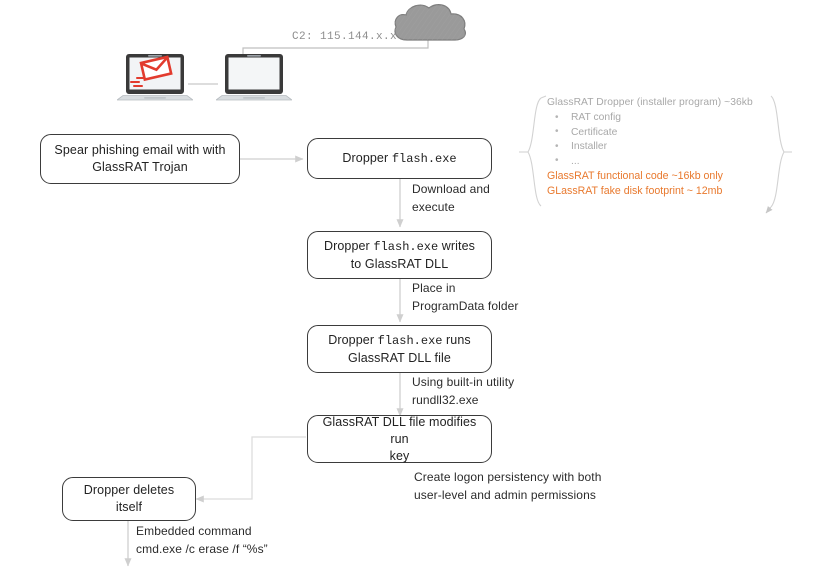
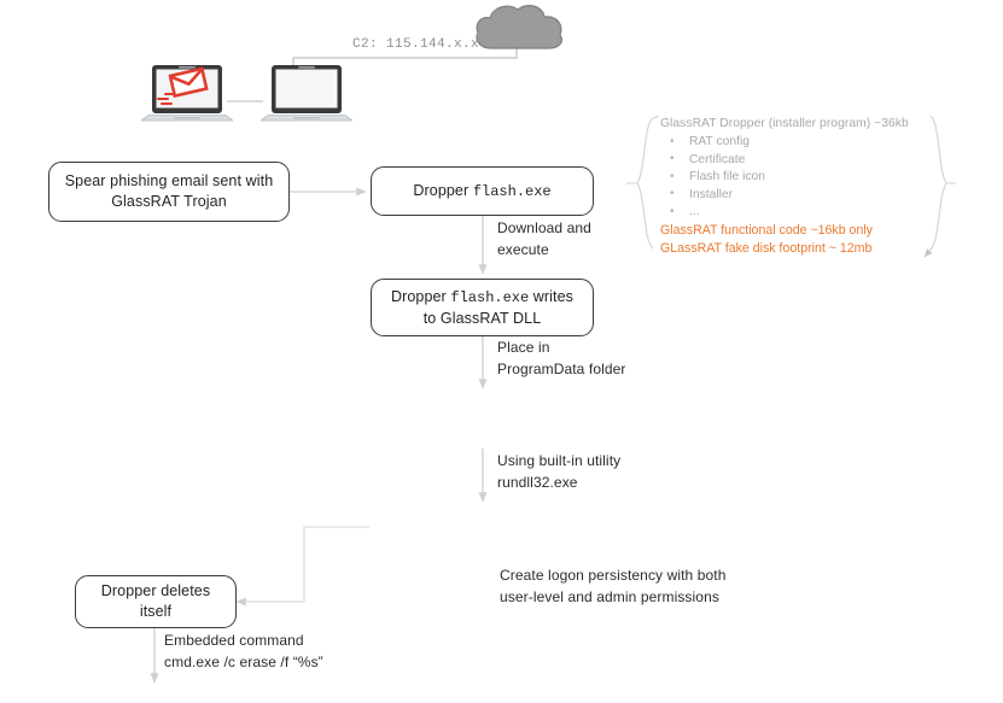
  C2: 115.144.x.x
- Spear phishing email with with
+ Spear phishing email sent with
  GlassRAT Trojan
  Dropper flash.exe
  Dropper flash.exe writes
  to GlassRAT DLL
- Dropper flash.exe runs
- GlassRAT DLL file
- GlassRAT DLL file modifies run
- key
  Dropper deletes
  itself
  Download and
  execute
  Place in
  ProgramData folder
  Using built-in utility
  rundll32.exe
  Create logon persistency with both
  user-level and admin permissions
  Embedded command
  cmd.exe /c erase /f “%s”
  GlassRAT Dropper (installer program) ~36kb
  RAT config
  Certificate
+ Flash file icon
  Installer
  ...
  GlassRAT functional code ~16kb only
  GLassRAT fake disk footprint ~ 12mb
